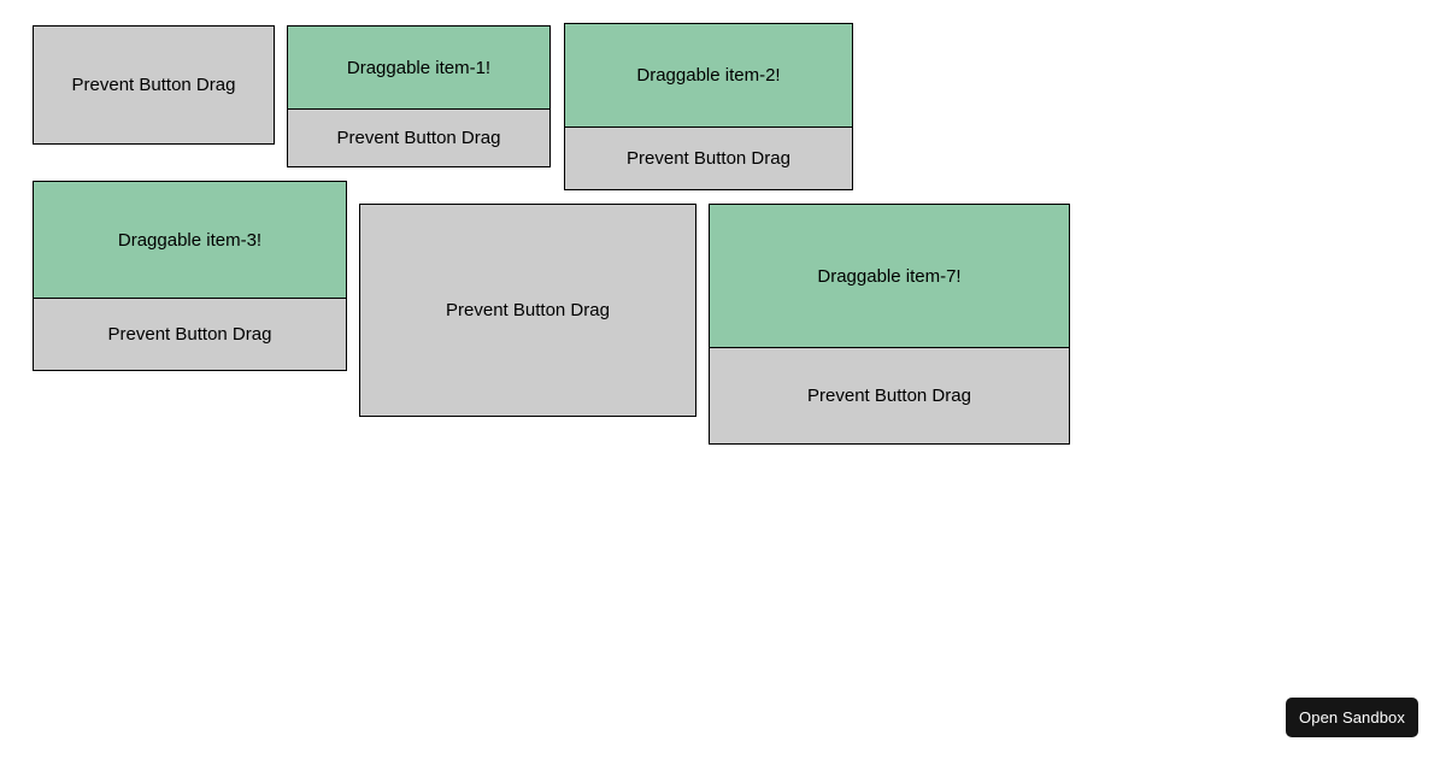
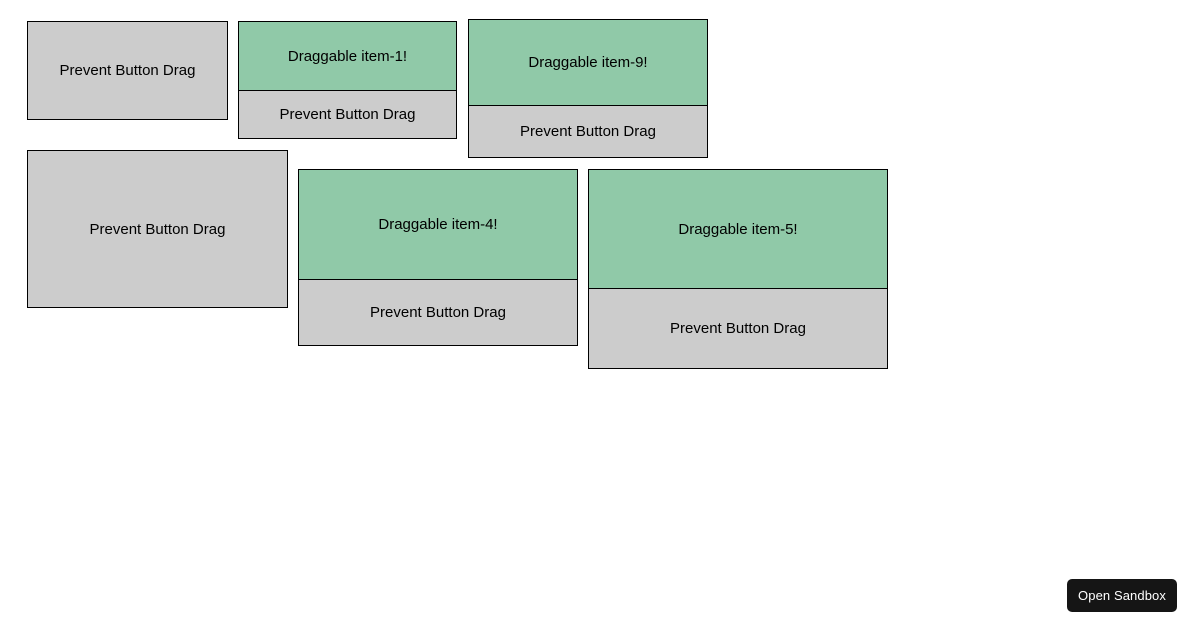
  Prevent Button Drag
  Draggable item-1!
  Prevent Button Drag
- Draggable item-2!
+ Draggable item-9!
  Prevent Button Drag
- Draggable item-3!
  Prevent Button Drag
+ Draggable item-4!
  Prevent Button Drag
- Draggable item-7!
+ Draggable item-5!
  Prevent Button Drag
  Open Sandbox
